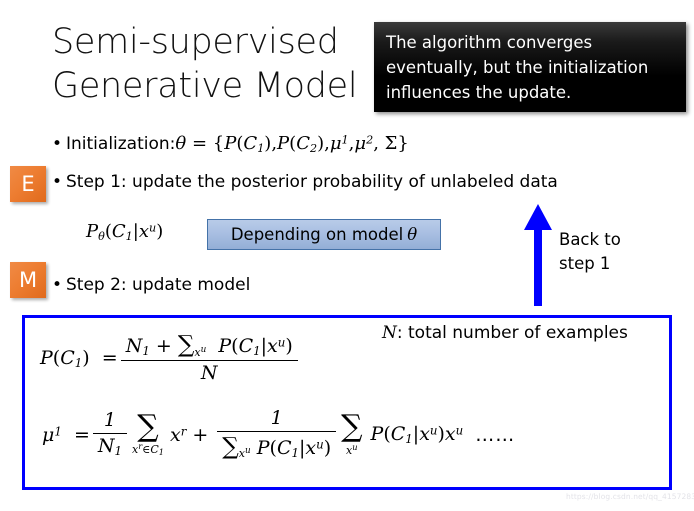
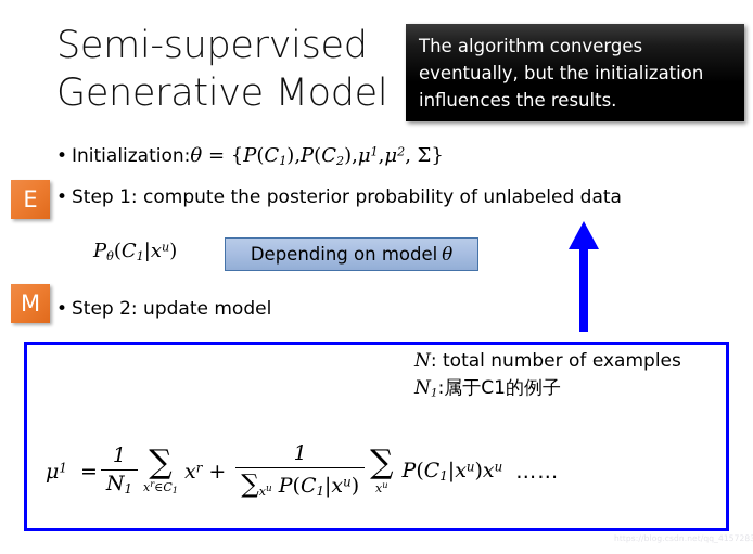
  Semi-supervised
  Generative Model
- The algorithm converges eventually, but the initialization influences the update.
+ The algorithm converges eventually, but the initialization influences the results.
  E
  M
  •
  Initialization:
  θ = {P(C1),P(C2),μ1,μ2, Σ}
  •
- Step 1: update the posterior probability of unlabeled data
+ Step 1: compute the posterior probability of unlabeled data
  Pθ(C1|xu)
  Depending on model
  θ
- Back to
- step 1
- P(C1) =
- N1 + ∑xu P(C1|xu)
- N
  N: total number of examples
+ N1:属于C1的例子
  μ1 =
  1
  N1
  ∑
  xr∈C1
  xr
  +
  1
  ∑xu P(C1|xu)
  ∑
  xu
  P(C1|xu)xu
  ……
  •
  Step 2: update model
  https://blog.csdn.net/qq_415728
